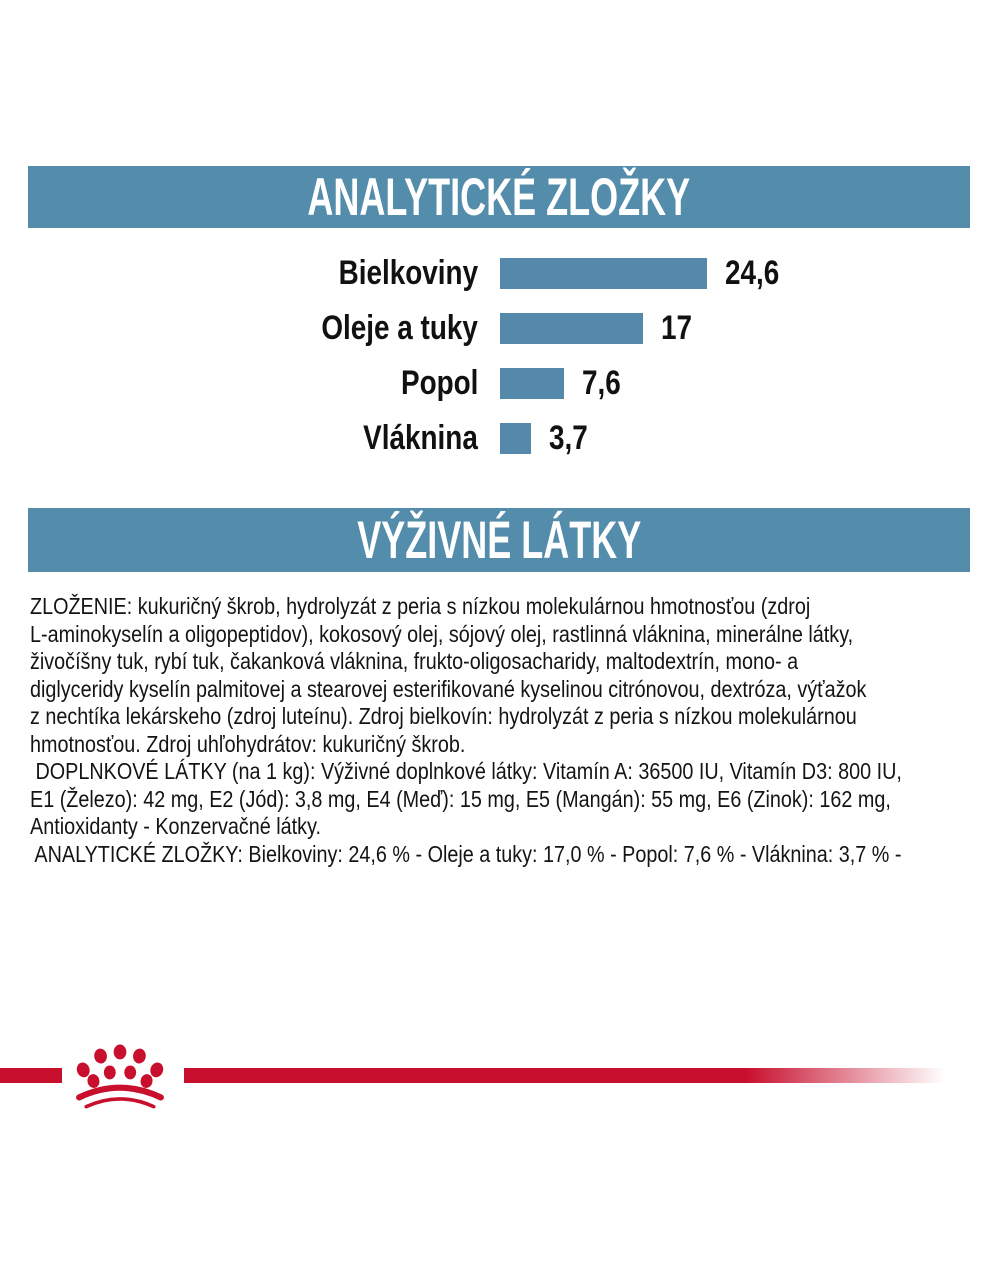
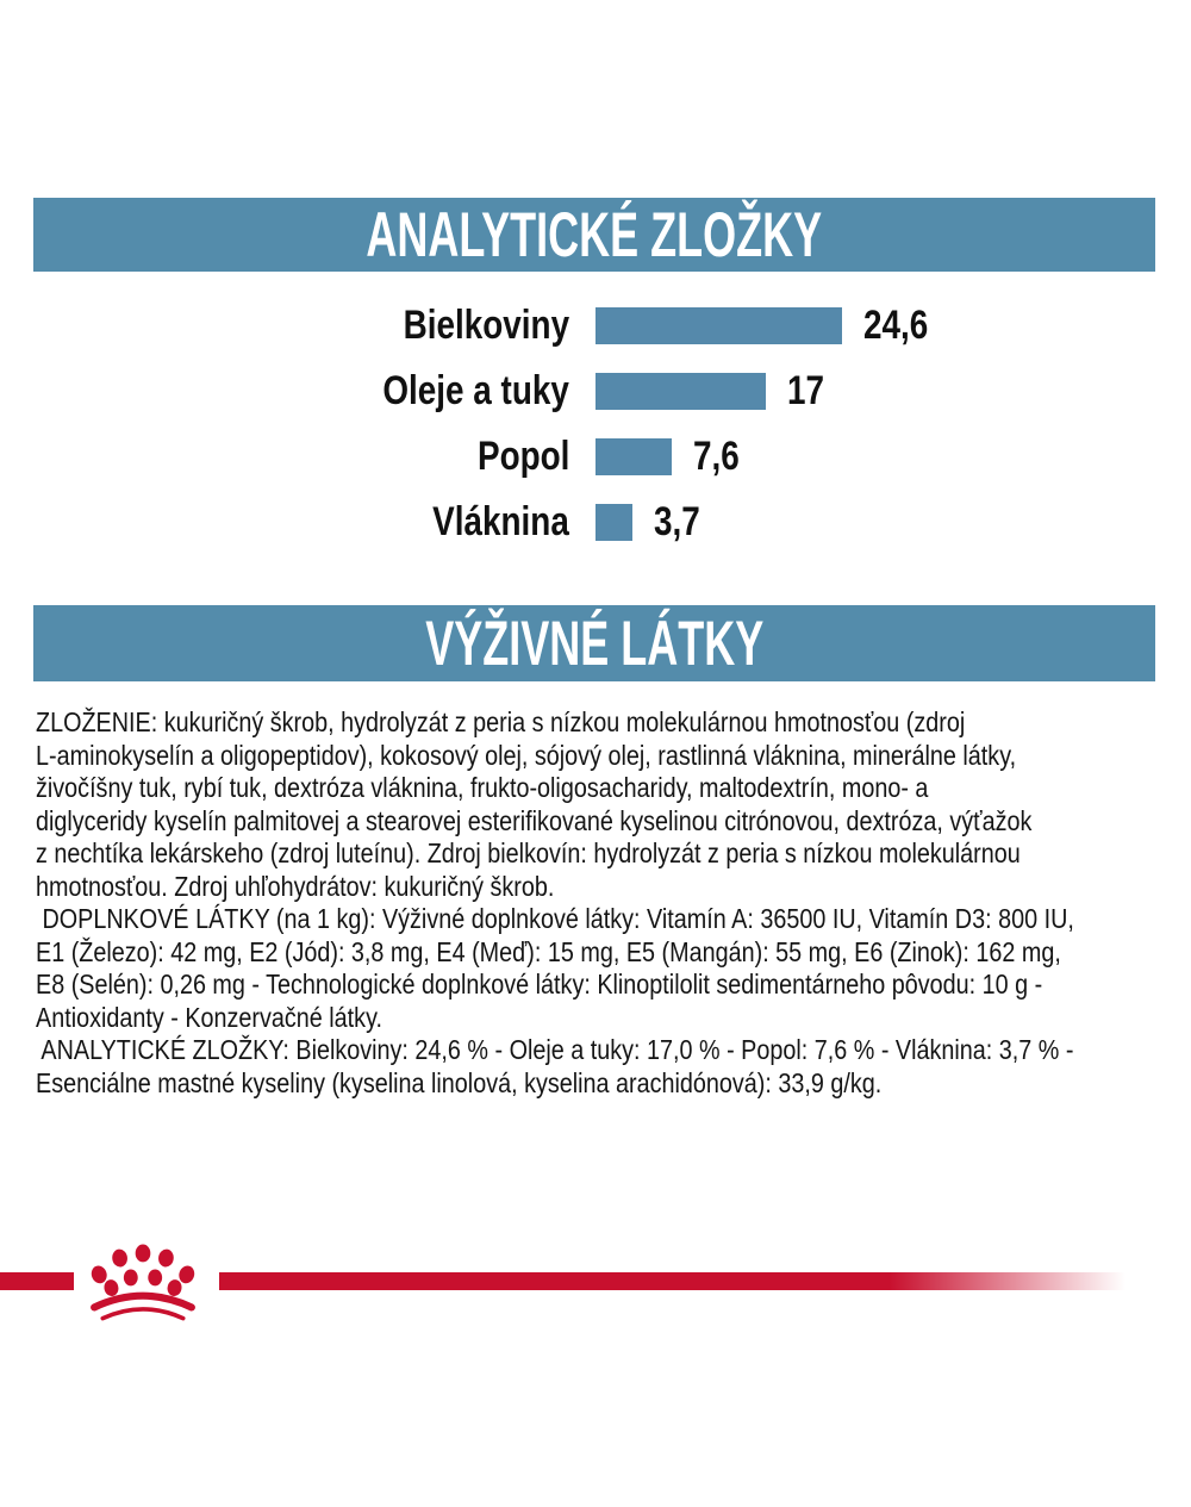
  ANALYTICKÉ ZLOŽKY
  Bielkoviny
  24,6
  Oleje a tuky
  17
  Popol
  7,6
  Vláknina
  3,7
  VÝŽIVNÉ LÁTKY
  ZLOŽENIE: kukuričný škrob, hydrolyzát z peria s nízkou molekulárnou hmotnosťou (zdroj
  L-aminokyselín a oligopeptidov), kokosový olej, sójový olej, rastlinná vláknina, minerálne látky,
- živočíšny tuk, rybí tuk, čakanková vláknina, frukto-oligosacharidy, maltodextrín, mono- a
+ živočíšny tuk, rybí tuk, dextróza vláknina, frukto-oligosacharidy, maltodextrín, mono- a
  diglyceridy kyselín palmitovej a stearovej esterifikované kyselinou citrónovou, dextróza, výťažok
  z nechtíka lekárskeho (zdroj luteínu). Zdroj bielkovín: hydrolyzát z peria s nízkou molekulárnou
  hmotnosťou. Zdroj uhľohydrátov: kukuričný škrob.
  DOPLNKOVÉ LÁTKY (na 1 kg): Výživné doplnkové látky: Vitamín A: 36500 IU, Vitamín D3: 800 IU,
  E1 (Železo): 42 mg, E2 (Jód): 3,8 mg, E4 (Meď): 15 mg, E5 (Mangán): 55 mg, E6 (Zinok): 162 mg,
+ E8 (Selén): 0,26 mg - Technologické doplnkové látky: Klinoptilolit sedimentárneho pôvodu: 10 g -
  Antioxidanty - Konzervačné látky.
  ANALYTICKÉ ZLOŽKY: Bielkoviny: 24,6 % - Oleje a tuky: 17,0 % - Popol: 7,6 % - Vláknina: 3,7 % -
+ Esenciálne mastné kyseliny (kyselina linolová, kyselina arachidónová): 33,9 g/kg.
